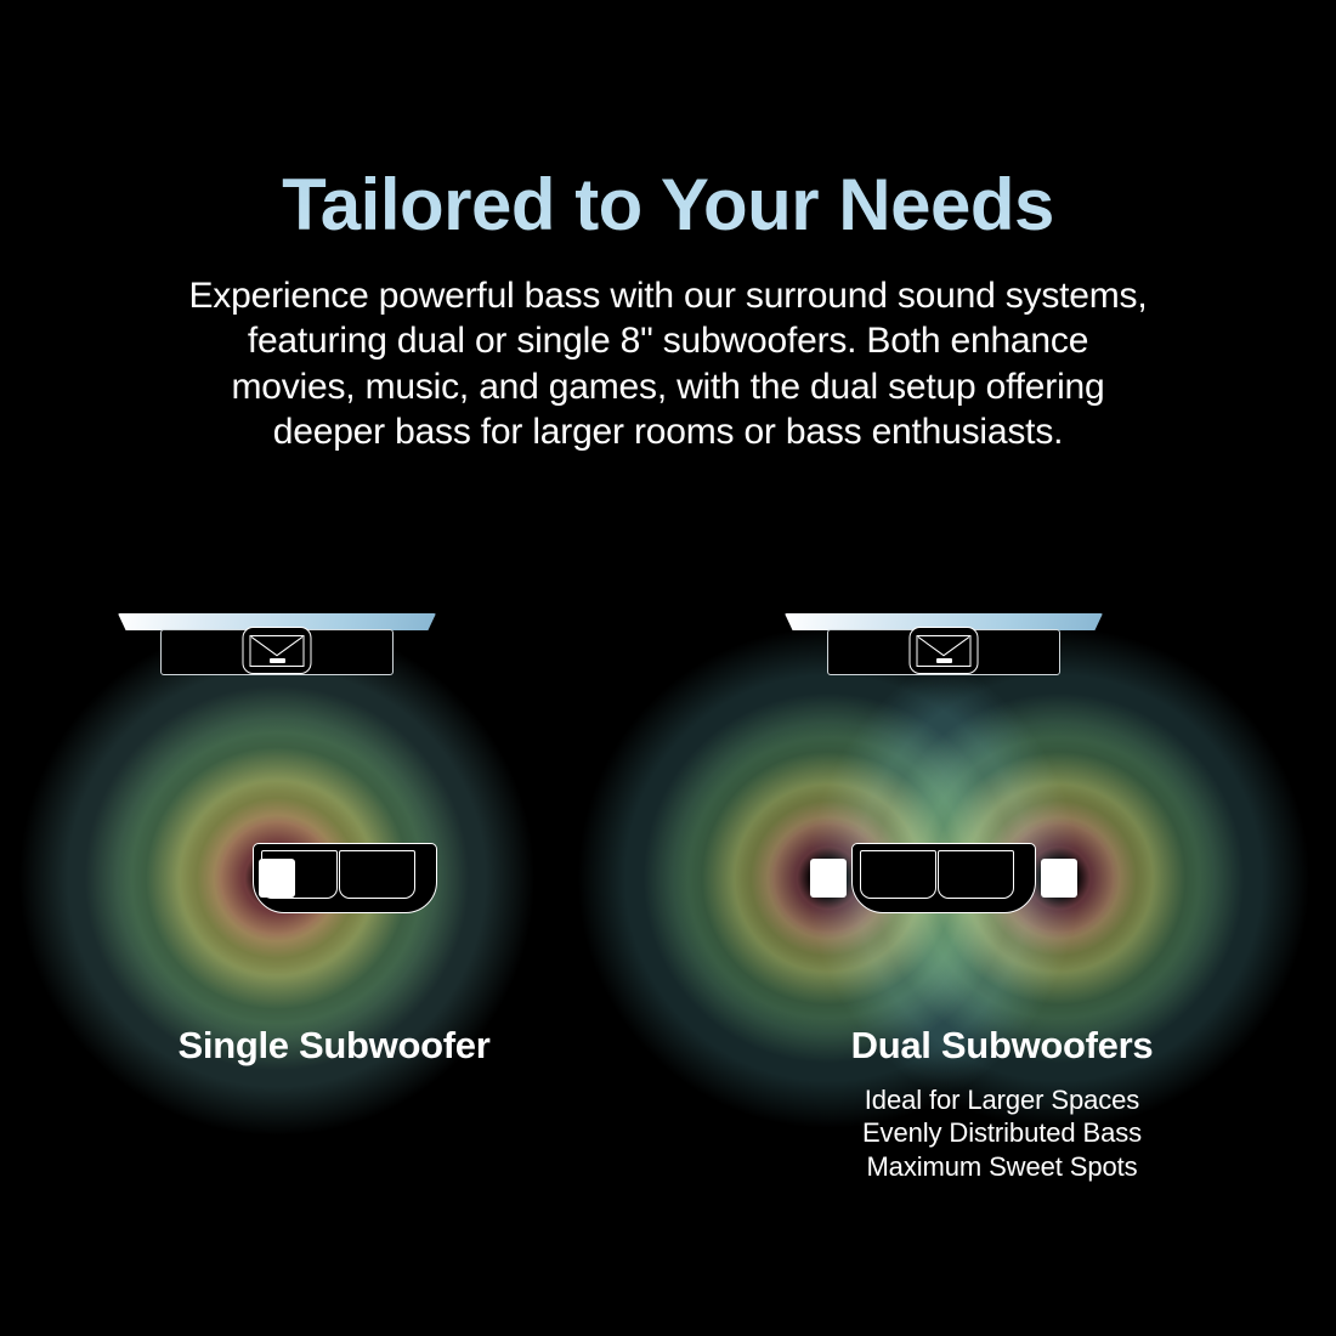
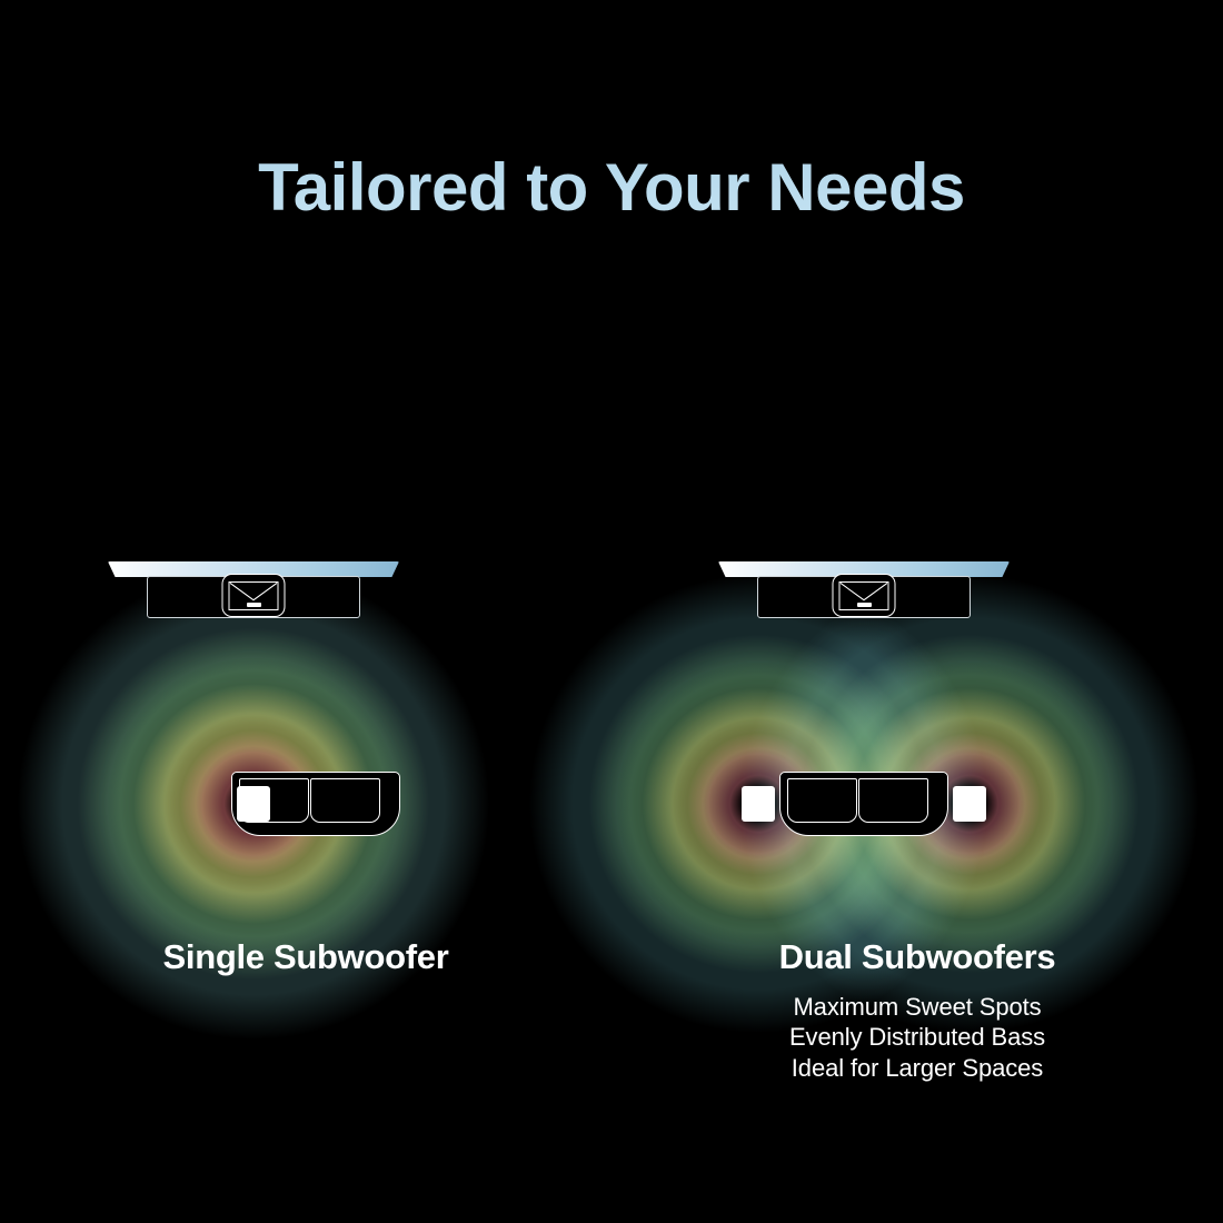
  Tailored to Your Needs
- Experience powerful bass with our surround sound systems,
- featuring dual or single 8" subwoofers. Both enhance
- movies, music, and games, with the dual setup offering
- deeper bass for larger rooms or bass enthusiasts.
  Single Subwoofer
  Dual Subwoofers
- Ideal for Larger Spaces
+ Maximum Sweet Spots
  Evenly Distributed Bass
- Maximum Sweet Spots
+ Ideal for Larger Spaces
